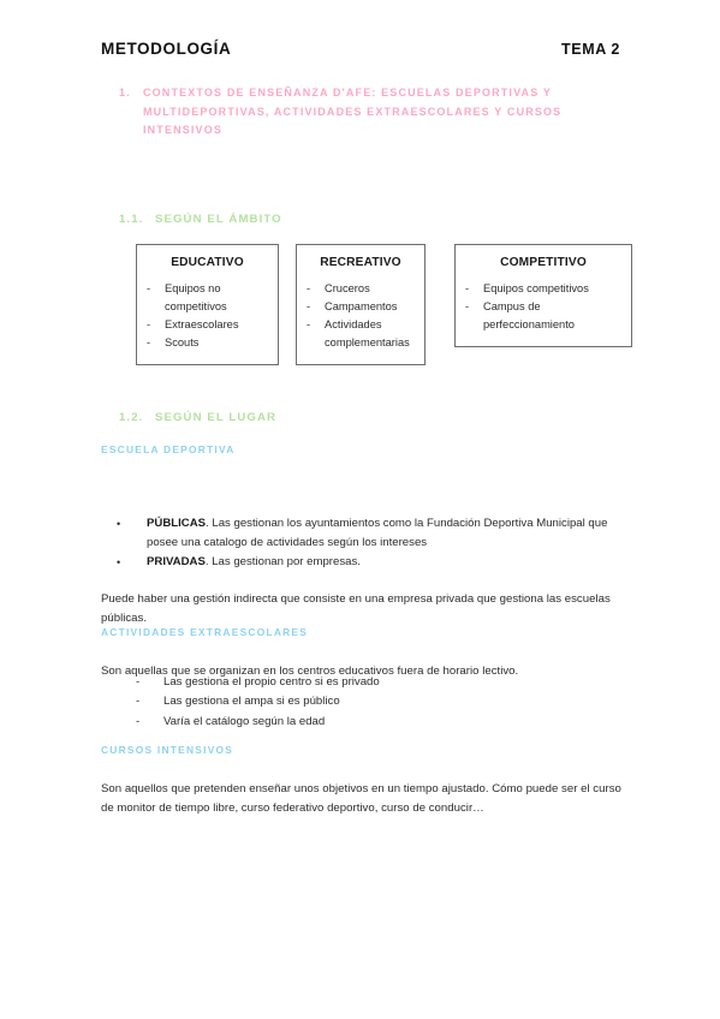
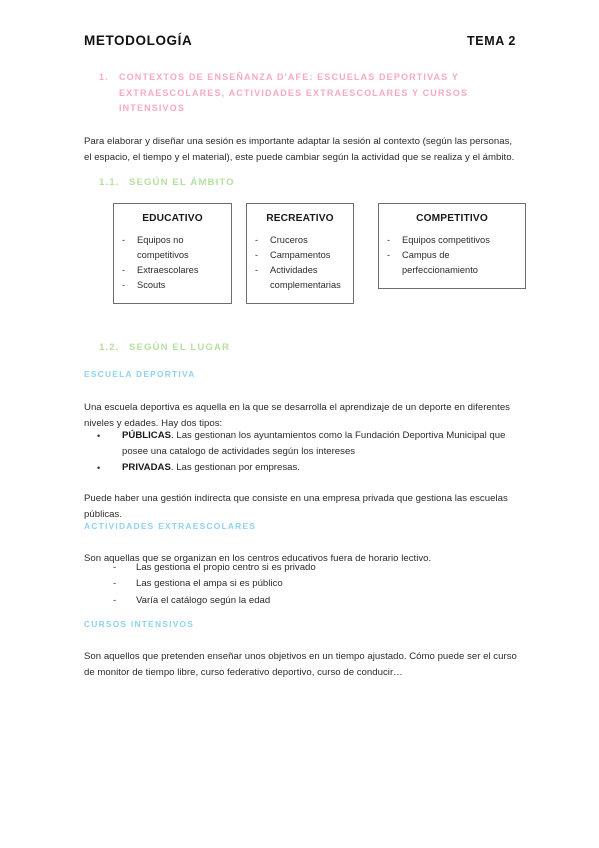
  METODOLOGÍA
  TEMA 2
  1.
- CONTEXTOS DE ENSEÑANZA D'AFE: ESCUELAS DEPORTIVAS Y MULTIDEPORTIVAS, ACTIVIDADES EXTRAESCOLARES Y CURSOS INTENSIVOS
+ CONTEXTOS DE ENSEÑANZA D'AFE: ESCUELAS DEPORTIVAS Y EXTRAESCOLARES, ACTIVIDADES EXTRAESCOLARES Y CURSOS INTENSIVOS
+ Para elaborar y diseñar una sesión es importante adaptar la sesión al contexto (según las personas, el espacio, el tiempo y el material), este puede cambiar según la actividad que se realiza y el ámbito.
  1.1.
  SEGÚN EL ÁMBITO
  EDUCATIVO
  -
  Equipos no competitivos
  -
  Extraescolares
  -
  Scouts
  RECREATIVO
  -
  Cruceros
  -
  Campamentos
  -
  Actividades complementarias
  COMPETITIVO
  -
  Equipos competitivos
  -
  Campus de perfeccionamiento
  1.2.
  SEGÚN EL LUGAR
  ESCUELA DEPORTIVA
+ Una escuela deportiva es aquella en la que se desarrolla el aprendizaje de un deporte en diferentes niveles y edades. Hay dos tipos:
  •
  PÚBLICAS. Las gestionan los ayuntamientos como la Fundación Deportiva Municipal que posee una catalogo de actividades según los intereses
  •
  PRIVADAS. Las gestionan por empresas.
  Puede haber una gestión indirecta que consiste en una empresa privada que gestiona las escuelas públicas.
  ACTIVIDADES EXTRAESCOLARES
  Son aquellas que se organizan en los centros educativos fuera de horario lectivo.
  -
  Las gestiona el propio centro si es privado
  -
  Las gestiona el ampa si es público
  -
  Varía el catálogo según la edad
  CURSOS INTENSIVOS
  Son aquellos que pretenden enseñar unos objetivos en un tiempo ajustado. Cómo puede ser el curso de monitor de tiempo libre, curso federativo deportivo, curso de conducir…
